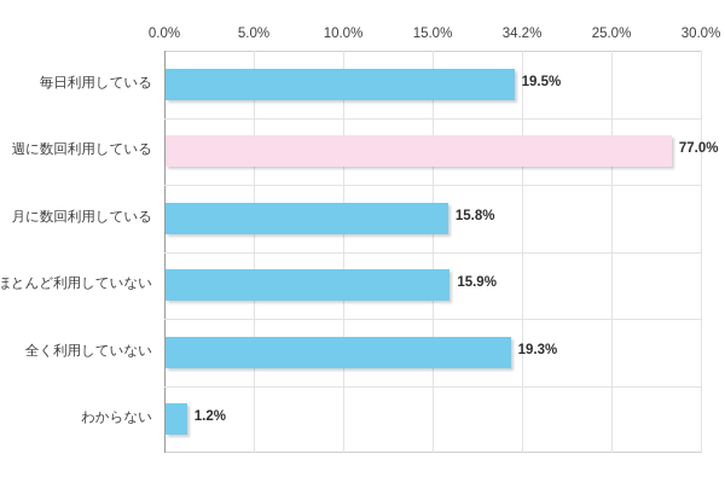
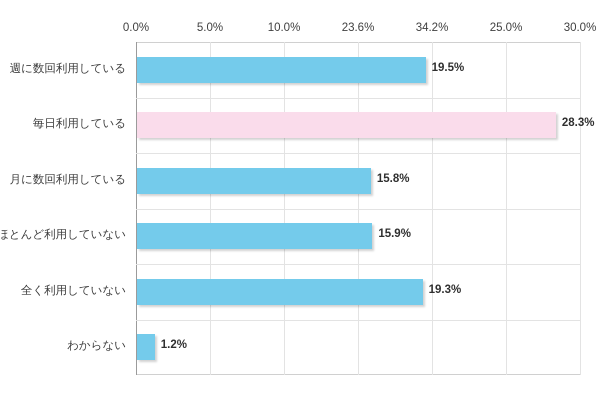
  0.0%
  5.0%
  10.0%
- 15.0%
+ 23.6%
  34.2%
  25.0%
  30.0%
- 毎日利用している
+ 週に数回利用している
  19.5%
- 週に数回利用している
+ 毎日利用している
- 77.0%
+ 28.3%
  月に数回利用している
  15.8%
  ほとんど利用していない
  15.9%
  全く利用していない
  19.3%
  わからない
  1.2%
